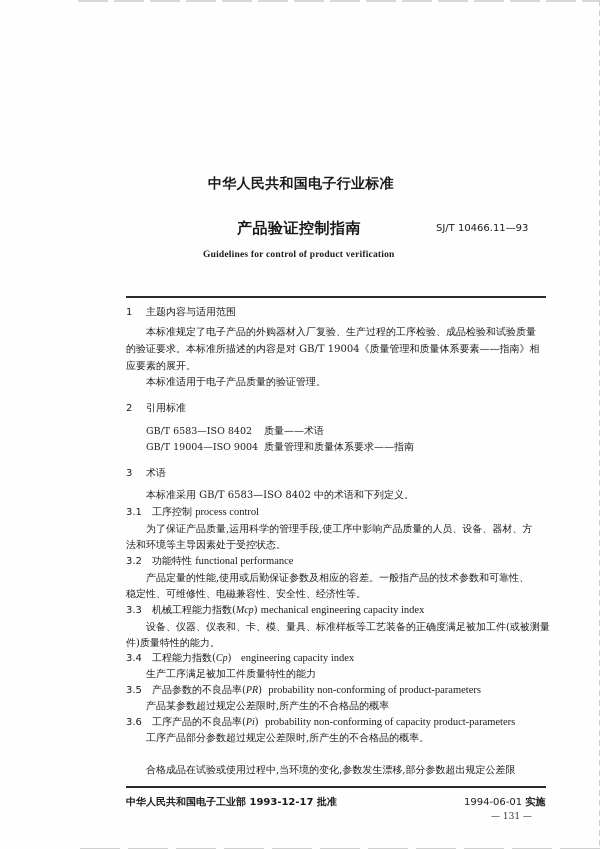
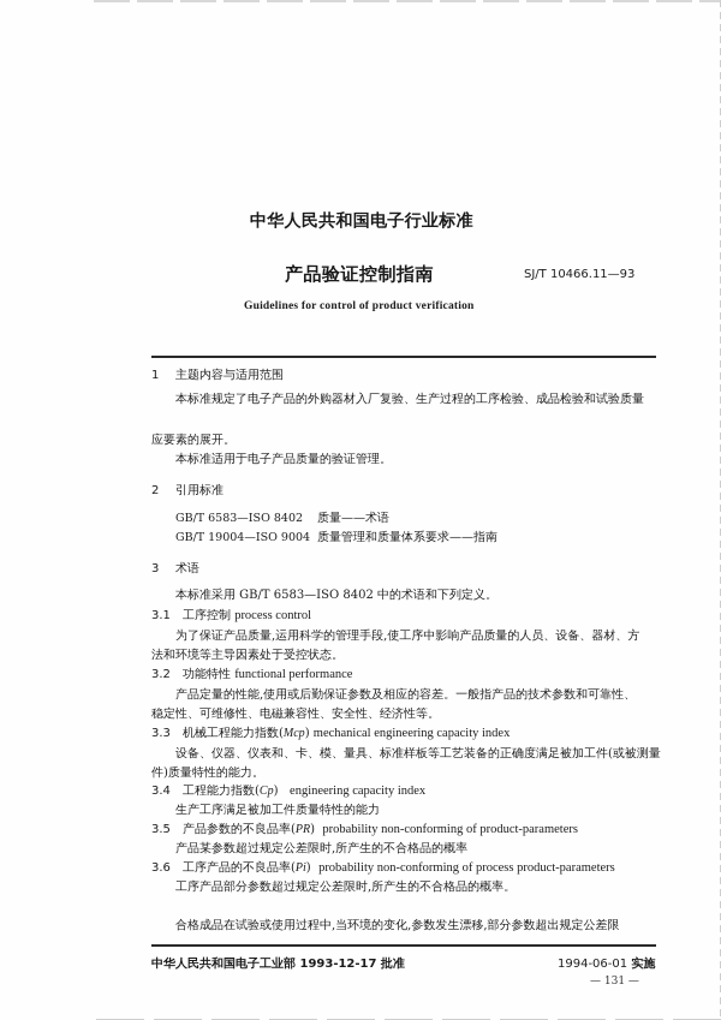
  中华人民共和国电子行业标准
  产品验证控制指南
  SJ/T 10466.11—93
  Guidelines for control of product verification
  1 主题内容与适用范围
  本标准规定了电子产品的外购器材入厂复验、生产过程的工序检验、成品检验和试验质量
- 的验证要求。本标准所描述的内容是对 GB/T 19004《质量管理和质量体系要素——指南》相
  应要素的展开。
  本标准适用于电子产品质量的验证管理。
  2 引用标准
  GB/T 6583—ISO 8402 质量——术语
  GB/T 19004—ISO 9004 质量管理和质量体系要求——指南
  3 术语
  本标准采用 GB/T 6583—ISO 8402 中的术语和下列定义。
  3.1 工序控制 process control
  为了保证产品质量,运用科学的管理手段,使工序中影响产品质量的人员、设备、器材、方
  法和环境等主导因素处于受控状态。
  3.2 功能特性 functional performance
  产品定量的性能,使用或后勤保证参数及相应的容差。一般指产品的技术参数和可靠性、
  稳定性、可维修性、电磁兼容性、安全性、经济性等。
  3.3 机械工程能力指数(Mcp) mechanical engineering capacity index
  设备、仪器、仪表和、卡、模、量具、标准样板等工艺装备的正确度满足被加工件(或被测量
  件)质量特性的能力。
  3.4 工程能力指数(Cp) engineering capacity index
  生产工序满足被加工件质量特性的能力
  3.5 产品参数的不良品率(PR) probability non-conforming of product-parameters
  产品某参数超过规定公差限时,所产生的不合格品的概率
- 3.6 工序产品的不良品率(Pi) probability non-conforming of capacity product-parameters
+ 3.6 工序产品的不良品率(Pi) probability non-conforming of process product-parameters
  工序产品部分参数超过规定公差限时,所产生的不合格品的概率。
  合格成品在试验或使用过程中,当环境的变化,参数发生漂移,部分参数超出规定公差限
  中华人民共和国电子工业部 1993-12-17 批准
  1994-06-01 实施
  — 131 —
